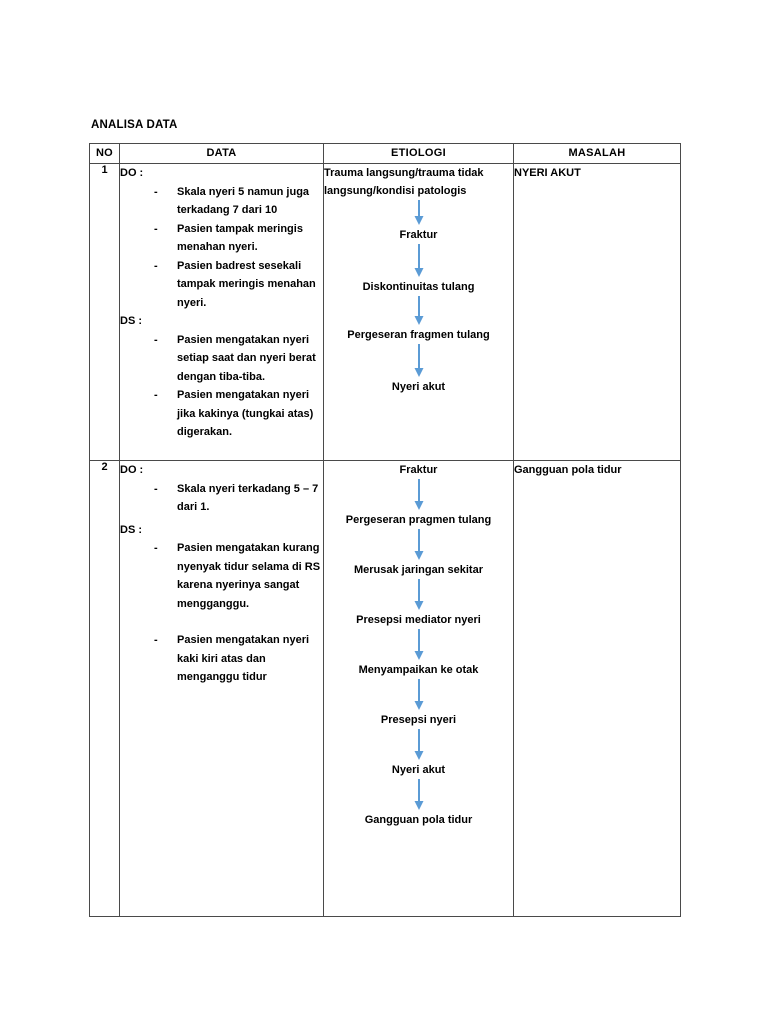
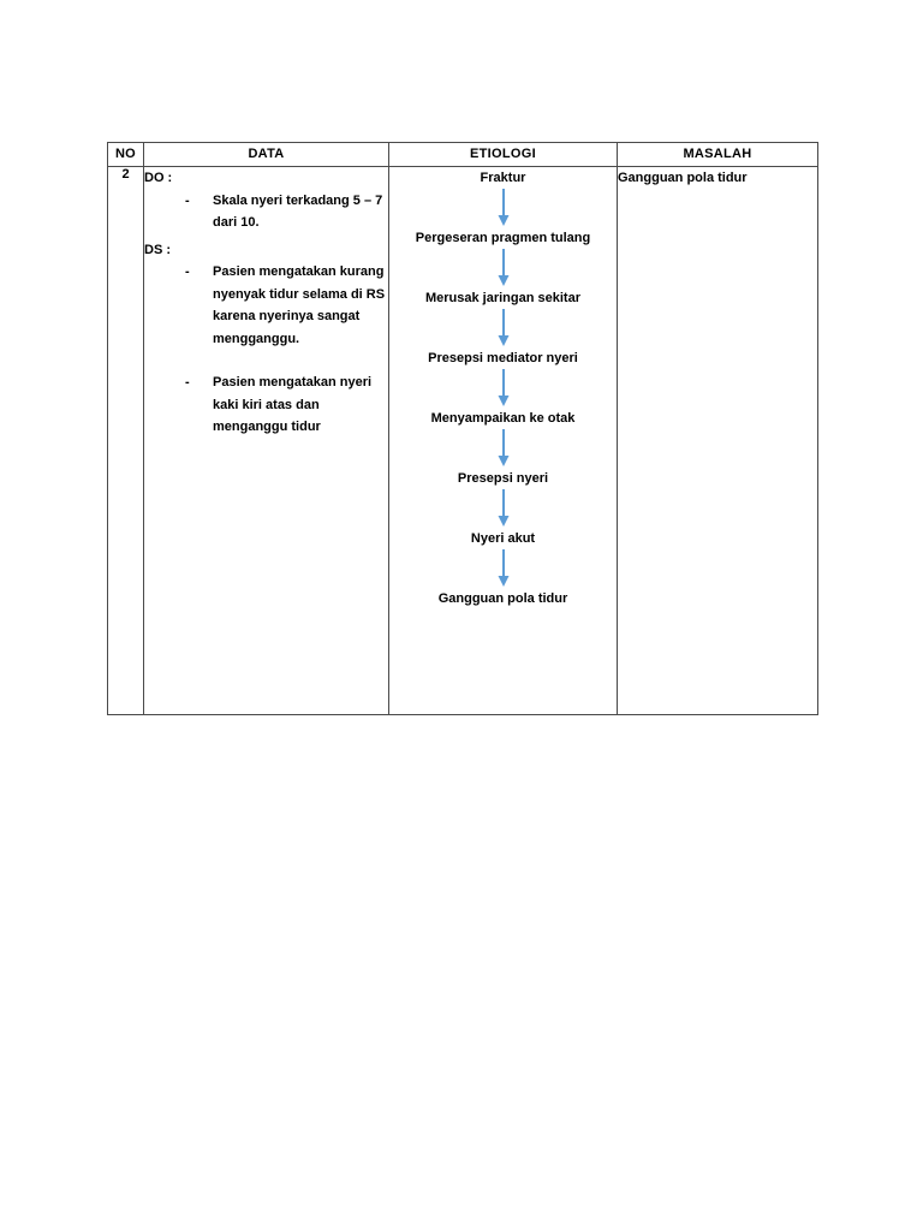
- ANALISA DATA
  NO	DATA	ETIOLOGI	MASALAH
- 1	DO : Skala nyeri 5 namun juga terkadang 7 dari 10 Pasien tampak meringis menahan nyeri. Pasien badrest sesekali tampak meringis menahan nyeri. DS : Pasien mengatakan nyeri setiap saat dan nyeri berat dengan tiba-tiba. Pasien mengatakan nyeri jika kakinya (tungkai atas) digerakan.	Trauma langsung/trauma tidak langsung/kondisi patologis Fraktur Diskontinuitas tulang Pergeseran fragmen tulang Nyeri akut	NYERI AKUT
- 2	DO : Skala nyeri terkadang 5 – 7 dari 1. DS : Pasien mengatakan kurang nyenyak tidur selama di RS karena nyerinya sangat mengganggu. Pasien mengatakan nyeri kaki kiri atas dan menganggu tidur	Fraktur Pergeseran pragmen tulang Merusak jaringan sekitar Presepsi mediator nyeri Menyampaikan ke otak Presepsi nyeri Nyeri akut Gangguan pola tidur	Gangguan pola tidur
+ 2	DO : Skala nyeri terkadang 5 – 7 dari 10. DS : Pasien mengatakan kurang nyenyak tidur selama di RS karena nyerinya sangat mengganggu. Pasien mengatakan nyeri kaki kiri atas dan menganggu tidur	Fraktur Pergeseran pragmen tulang Merusak jaringan sekitar Presepsi mediator nyeri Menyampaikan ke otak Presepsi nyeri Nyeri akut Gangguan pola tidur	Gangguan pola tidur
